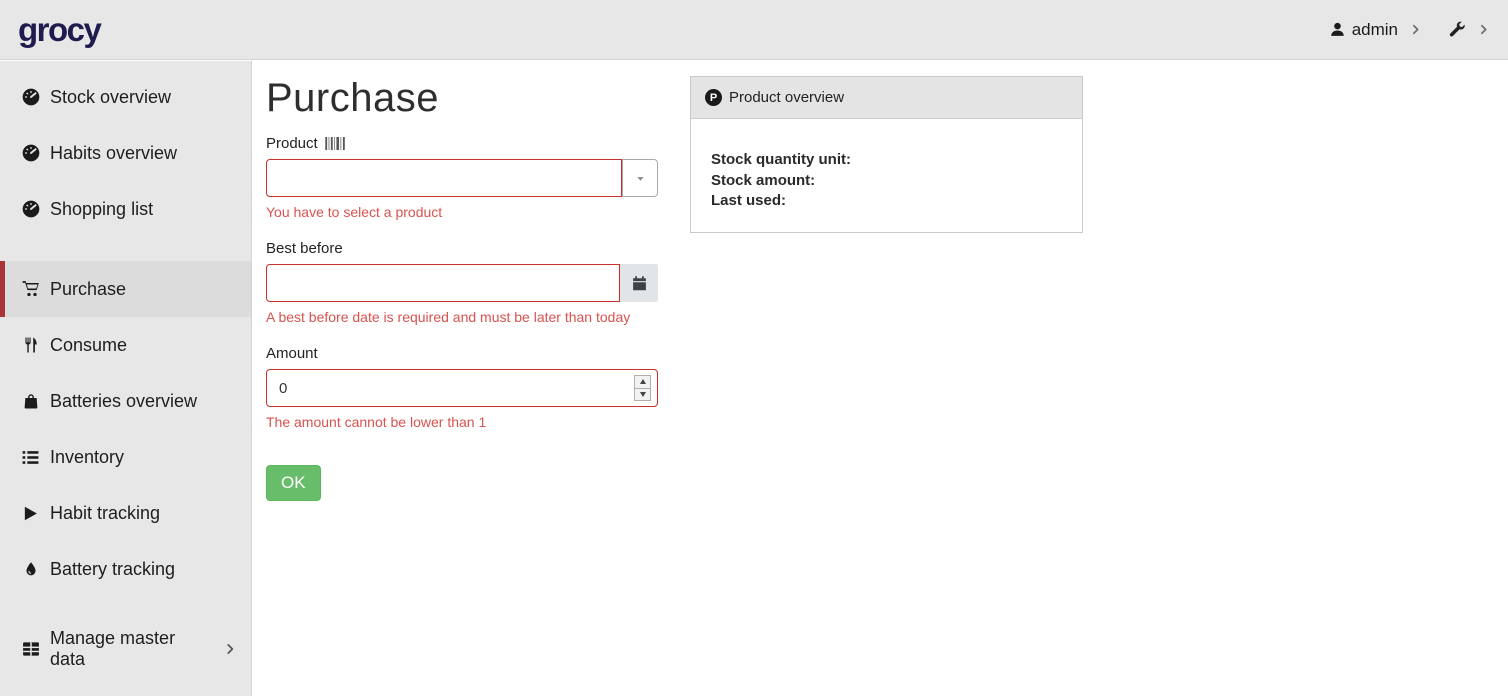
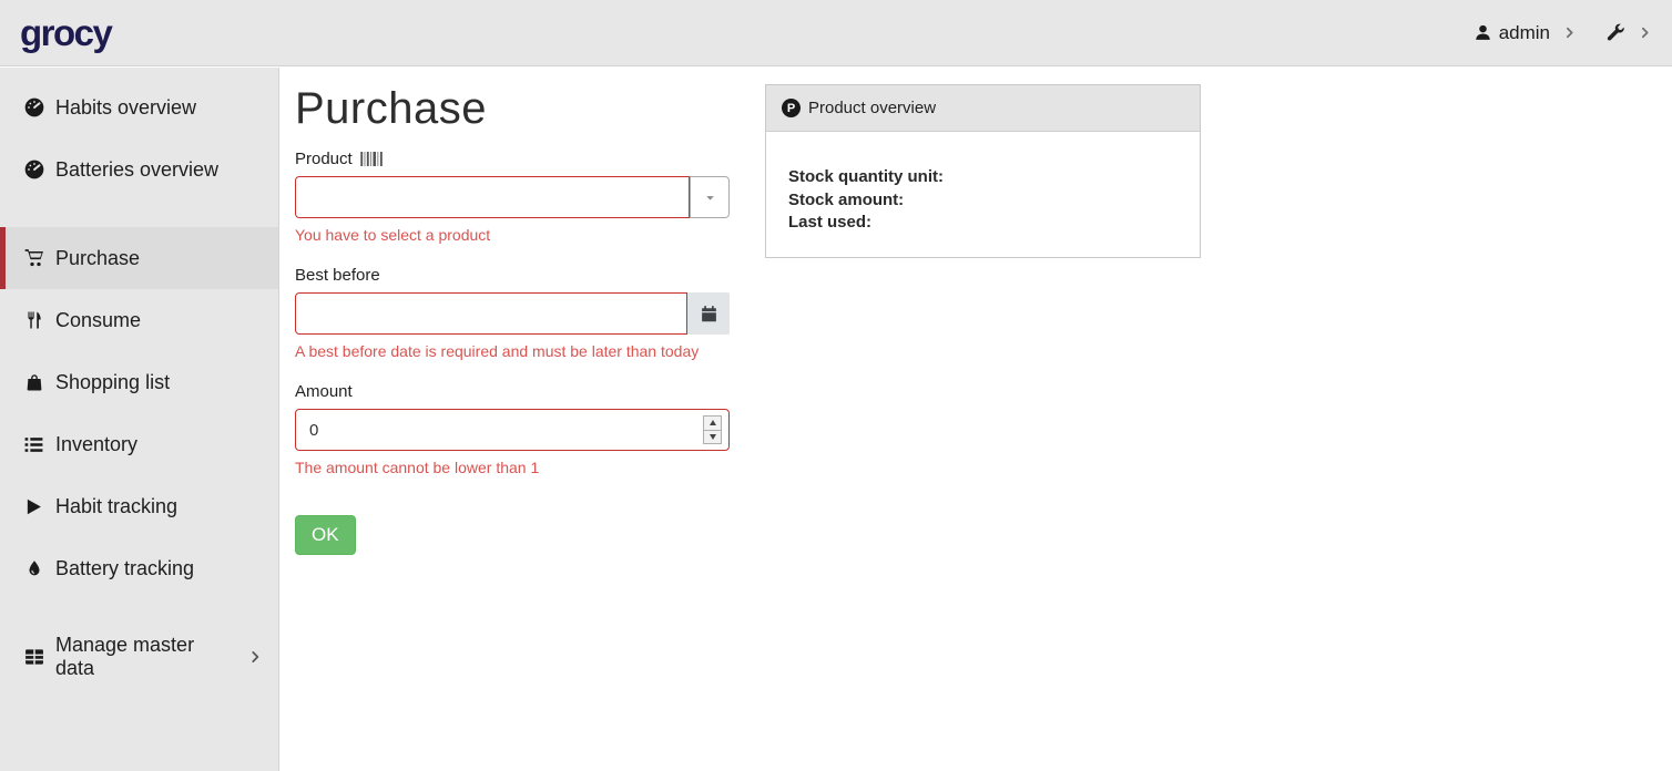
  grocy
  admin
- Stock overview
  Habits overview
- Shopping list
+ Batteries overview
  Purchase
  Consume
- Batteries overview
+ Shopping list
  Inventory
  Habit tracking
  Battery tracking
  Manage master data
  Purchase
  Product
  You have to select a product
  Best before
  A best before date is required and must be later than today
  Amount
  0
  The amount cannot be lower than 1
  OK
  P
  Product overview
  Stock quantity unit:
  Stock amount:
  Last used:
